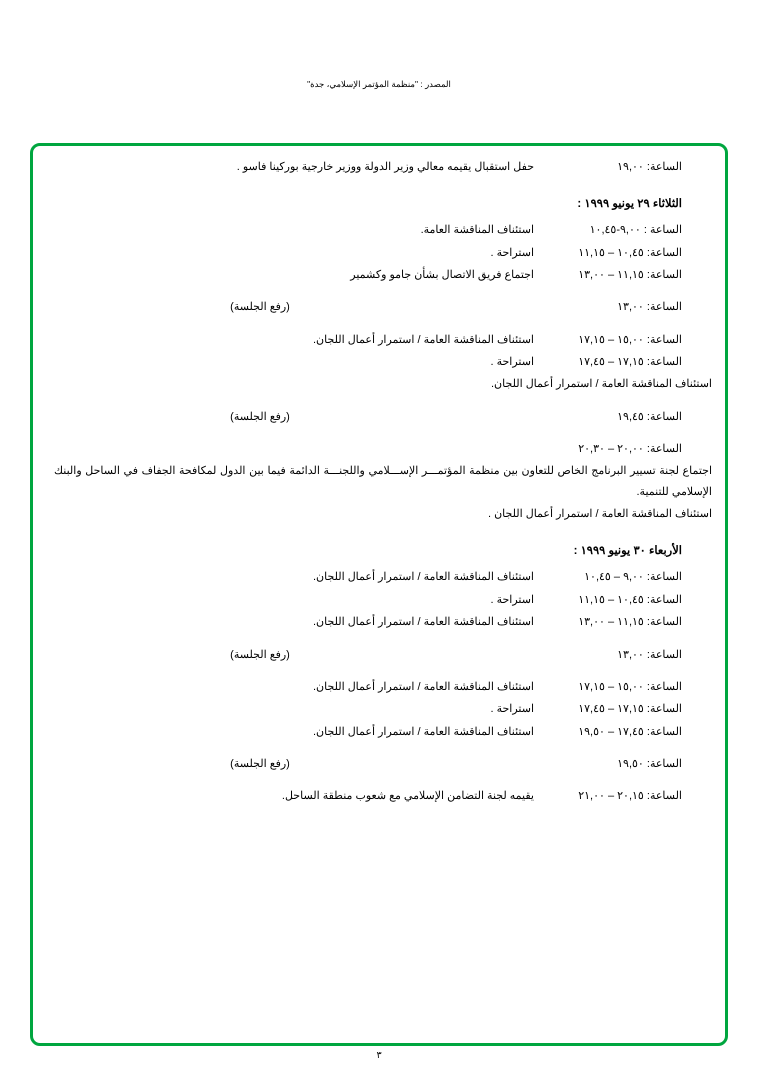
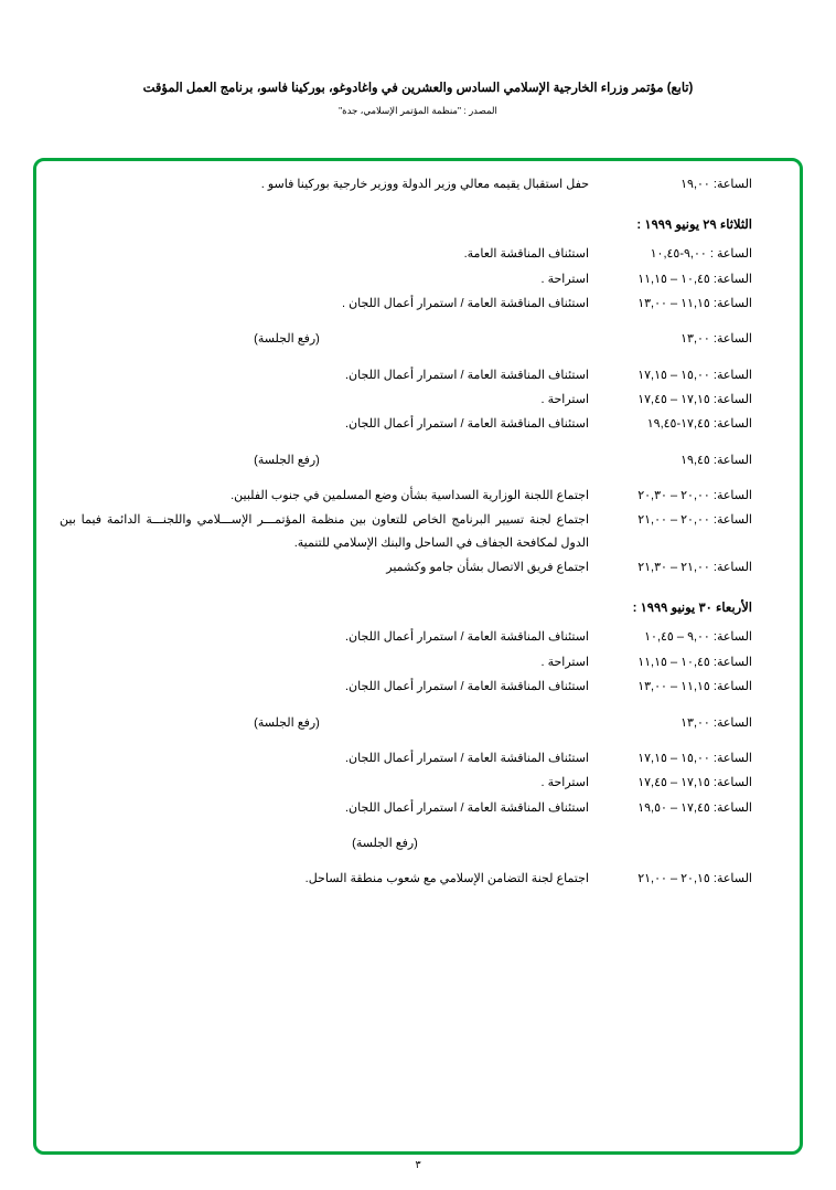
+ (تابع) مؤتمر وزراء الخارجية الإسلامي السادس والعشرين في واغادوغو، بوركينا فاسو، برنامج العمل المؤقت
  المصدر : "منظمة المؤتمر الإسلامي، جدة"
  الساعة: ١٩,٠٠
  حفل استقبال يقيمه معالي وزير الدولة ووزير خارجية بوركينا فاسو .
  الثلاثاء ٢٩ يونيو ١٩٩٩ :
  الساعة : ٩,٠٠-١٠,٤٥
  استئناف المناقشة العامة.
  الساعة: ١٠,٤٥ – ١١,١٥
  استراحة .
  الساعة: ١١,١٥ – ١٣,٠٠
- اجتماع فريق الاتصال بشأن جامو وكشمير
+ استئناف المناقشة العامة / استمرار أعمال اللجان .
  الساعة: ١٣,٠٠
  (رفع الجلسة)
  الساعة: ١٥,٠٠ – ١٧,١٥
  استئناف المناقشة العامة / استمرار أعمال اللجان.
  الساعة: ١٧,١٥ – ١٧,٤٥
  استراحة .
+ الساعة: ١٧,٤٥-١٩,٤٥
  استئناف المناقشة العامة / استمرار أعمال اللجان.
  الساعة: ١٩,٤٥
  (رفع الجلسة)
  الساعة: ٢٠,٠٠ – ٢٠,٣٠
+ اجتماع اللجنة الوزارية السداسية بشأن وضع المسلمين في جنوب الفلبين.
+ الساعة: ٢٠,٠٠ – ٢١,٠٠
  اجتماع لجنة تسيير البرنامج الخاص للتعاون بين منظمة المؤتمـــر الإســـلامي واللجنـــة الدائمة فيما بين الدول لمكافحة الجفاف في الساحل والبنك الإسلامي للتنمية.
+ الساعة: ٢١,٠٠ – ٢١,٣٠
- استئناف المناقشة العامة / استمرار أعمال اللجان .
+ اجتماع فريق الاتصال بشأن جامو وكشمير
  الأربعاء ٣٠ يونيو ١٩٩٩ :
  الساعة: ٩,٠٠ – ١٠,٤٥
  استئناف المناقشة العامة / استمرار أعمال اللجان.
  الساعة: ١٠,٤٥ – ١١,١٥
  استراحة .
  الساعة: ١١,١٥ – ١٣,٠٠
  استئناف المناقشة العامة / استمرار أعمال اللجان.
  الساعة: ١٣,٠٠
  (رفع الجلسة)
  الساعة: ١٥,٠٠ – ١٧,١٥
  استئناف المناقشة العامة / استمرار أعمال اللجان.
  الساعة: ١٧,١٥ – ١٧,٤٥
  استراحة .
  الساعة: ١٧,٤٥ – ١٩,٥٠
  استئناف المناقشة العامة / استمرار أعمال اللجان.
- الساعة: ١٩,٥٠
  (رفع الجلسة)
  الساعة: ٢٠,١٥ – ٢١,٠٠
- يقيمه لجنة التضامن الإسلامي مع شعوب منطقة الساحل.
+ اجتماع لجنة التضامن الإسلامي مع شعوب منطقة الساحل.
  ٣
